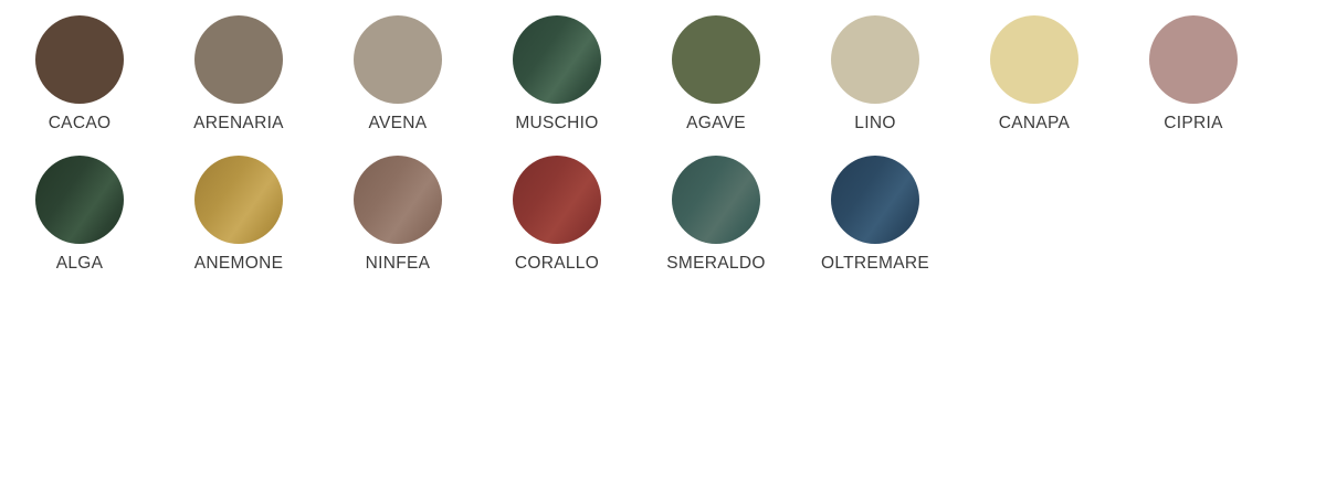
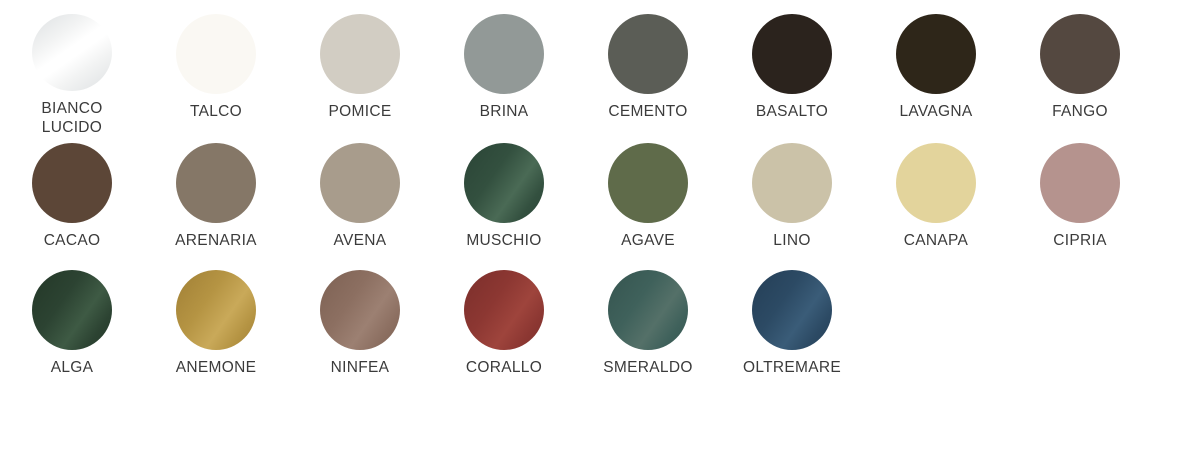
+ BIANCO
+ LUCIDO
+ TALCO
+ POMICE
+ BRINA
+ CEMENTO
+ BASALTO
+ LAVAGNA
+ FANGO
  CACAO
  ARENARIA
  AVENA
  MUSCHIO
  AGAVE
  LINO
  CANAPA
  CIPRIA
  ALGA
  ANEMONE
  NINFEA
  CORALLO
  SMERALDO
  OLTREMARE
